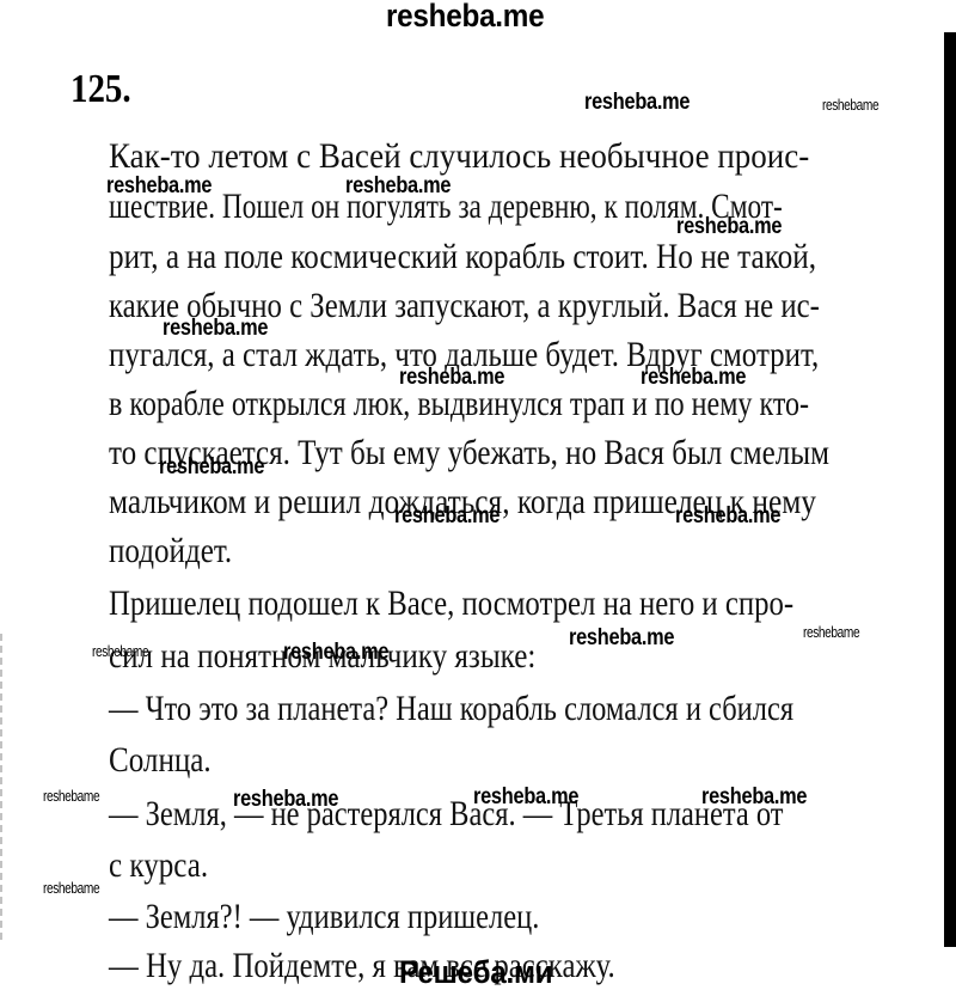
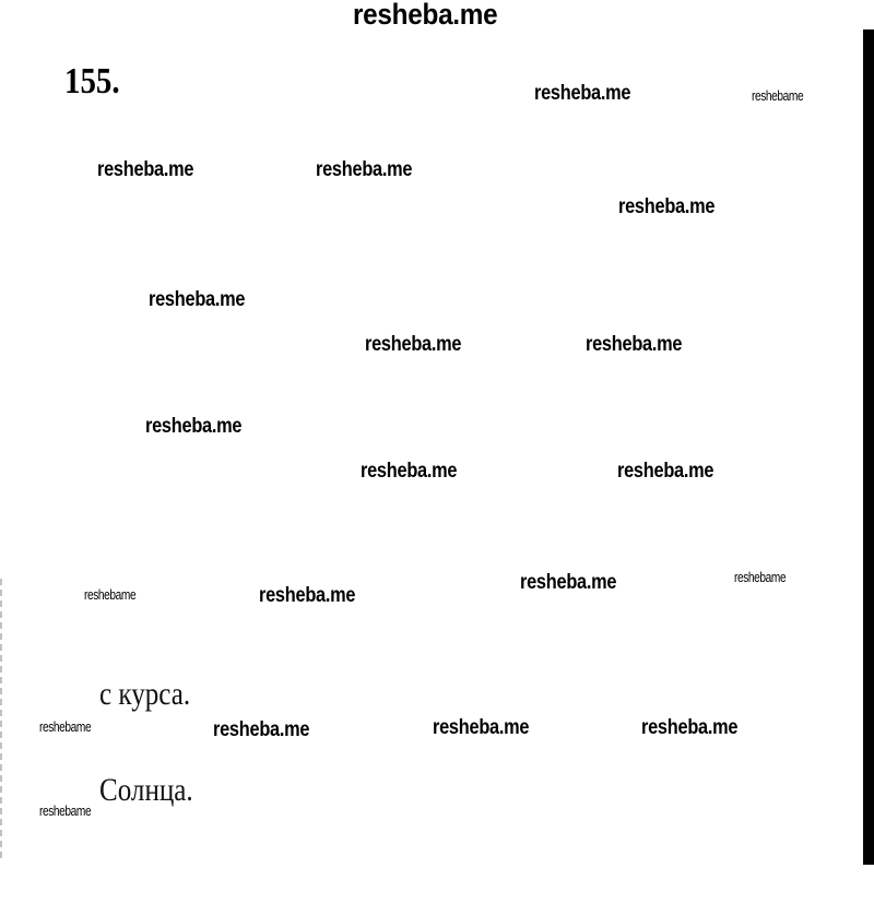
  resheba.me
- 125.
+ 155.
- Как-то летом с Васей случилось необычное проис-
- шествие. Пошел он погулять за деревню, к полям. Смот-
- рит, а на поле космический корабль стоит. Но не такой,
- какие обычно с Земли запускают, а круглый. Вася не ис-
- пугался, а стал ждать, что дальше будет. Вдруг смотрит,
- в корабле открылся люк, выдвинулся трап и по нему кто-
- то спускается. Тут бы ему убежать, но Вася был смелым
- мальчиком и решил дождаться, когда пришелец к нему
- подойдет.
- Пришелец подошел к Васе, посмотрел на него и спро-
- сил на понятном мальчику языке:
- — Что это за планета? Наш корабль сломался и сбился
- Солнца.
+ с курса.
- — Земля, — не растерялся Вася. — Третья планета от
- с курса.
+ Солнца.
- — Земля?! — удивился пришелец.
- — Ну да. Пойдемте, я вам все расскажу.
  resheba.me
  reshebame
  resheba.me
  resheba.me
  resheba.me
  resheba.me
  resheba.me
  resheba.me
  resheba.me
  resheba.me
  resheba.me
  resheba.me
  reshebame
  reshebame
  resheba.me
  reshebame
  resheba.me
  resheba.me
  resheba.me
  reshebame
- Решеба.ми
